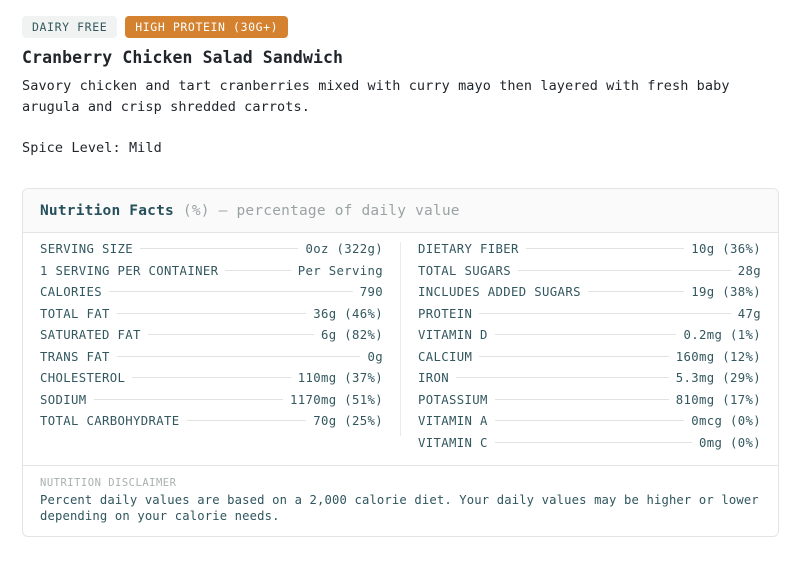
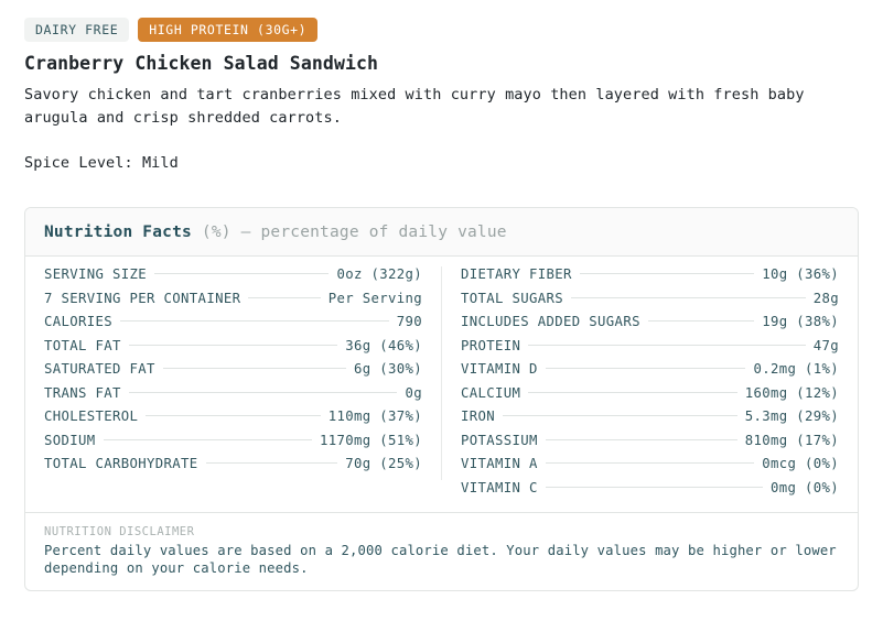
  DAIRY FREE
  HIGH PROTEIN (30G+)
  Cranberry Chicken Salad Sandwich
  Savory chicken and tart cranberries mixed with curry mayo then layered with fresh baby arugula and crisp shredded carrots.
  Spice Level: Mild
  Nutrition Facts (%) – percentage of daily value
  SERVING SIZE
  0oz (322g)
- 1 SERVING PER CONTAINER
+ 7 SERVING PER CONTAINER
  Per Serving
  CALORIES
  790
  TOTAL FAT
  36g (46%)
  SATURATED FAT
- 6g (82%)
+ 6g (30%)
  TRANS FAT
  0g
  CHOLESTEROL
  110mg (37%)
  SODIUM
  1170mg (51%)
  TOTAL CARBOHYDRATE
  70g (25%)
  DIETARY FIBER
  10g (36%)
  TOTAL SUGARS
  28g
  INCLUDES ADDED SUGARS
  19g (38%)
  PROTEIN
  47g
  VITAMIN D
  0.2mg (1%)
  CALCIUM
  160mg (12%)
  IRON
  5.3mg (29%)
  POTASSIUM
  810mg (17%)
  VITAMIN A
  0mcg (0%)
  VITAMIN C
  0mg (0%)
  NUTRITION DISCLAIMER
  Percent daily values are based on a 2,000 calorie diet. Your daily values may be higher or lower depending on your calorie needs.
